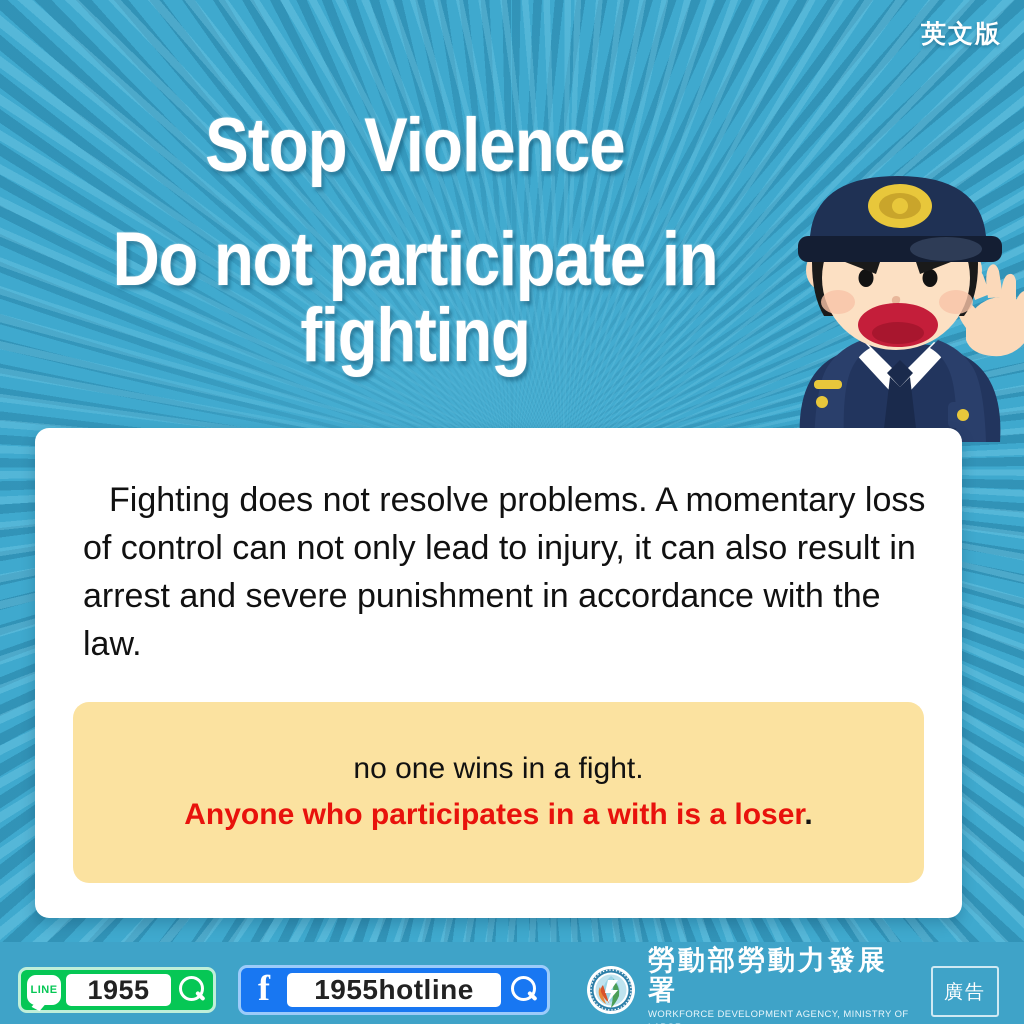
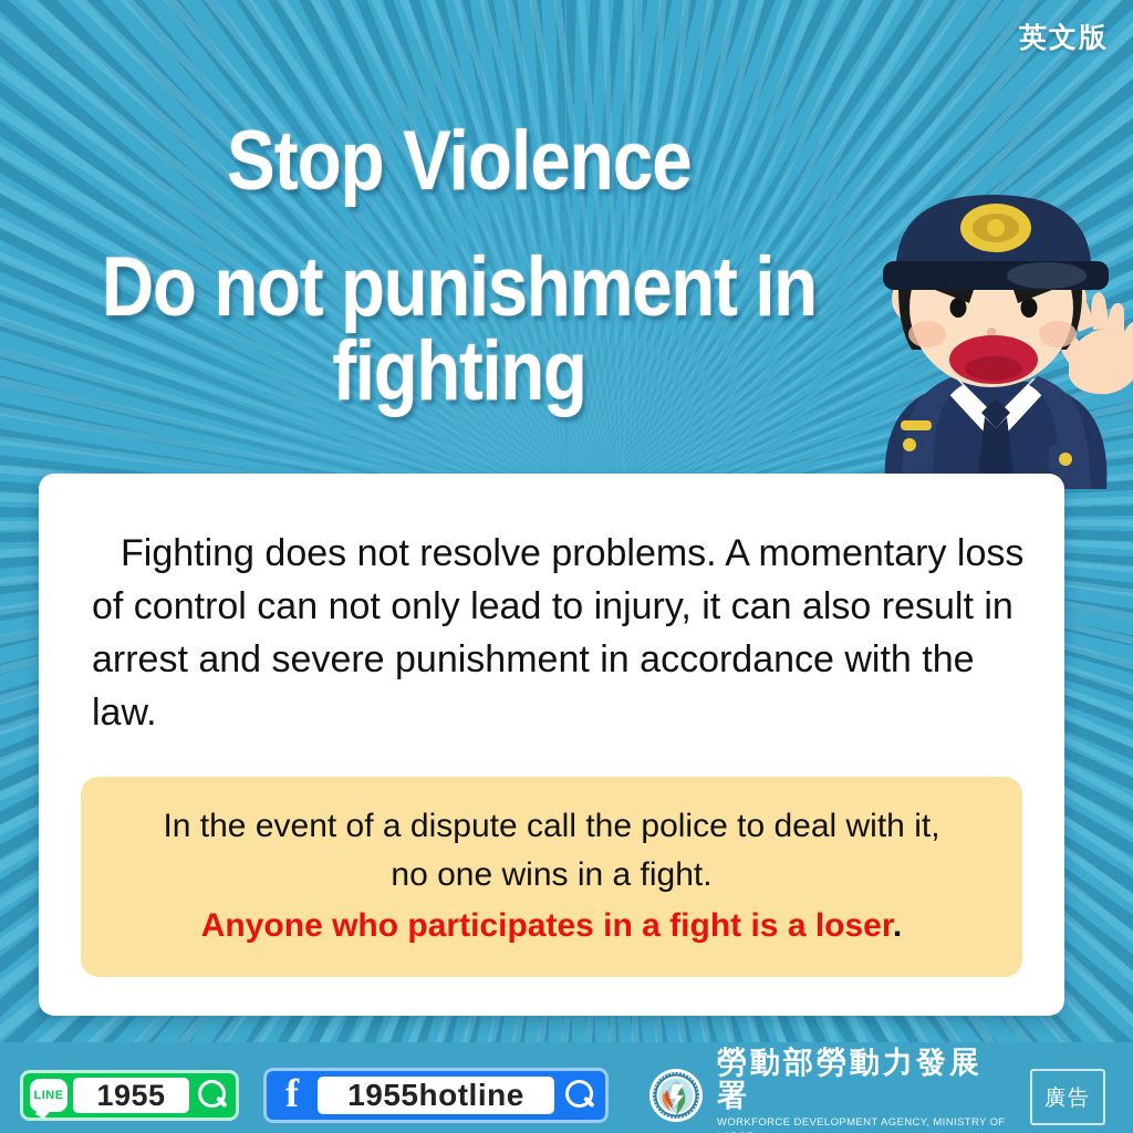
  英文版
  Stop Violence
- Do not participate in fighting
+ Do not punishment in fighting
  Fighting does not resolve problems. A momentary loss of control can not only lead to injury, it can also result in arrest and severe punishment in accordance with the law.
+ In the event of a dispute call the police to deal with it,
  no one wins in a fight.
- Anyone who participates in a with is a loser.
+ Anyone who participates in a fight is a loser.
  LINE
  1955
  f
  1955hotline
  勞動部勞動力發展署
  WORKFORCE DEVELOPMENT AGENCY, MINISTRY OF
  廣告
